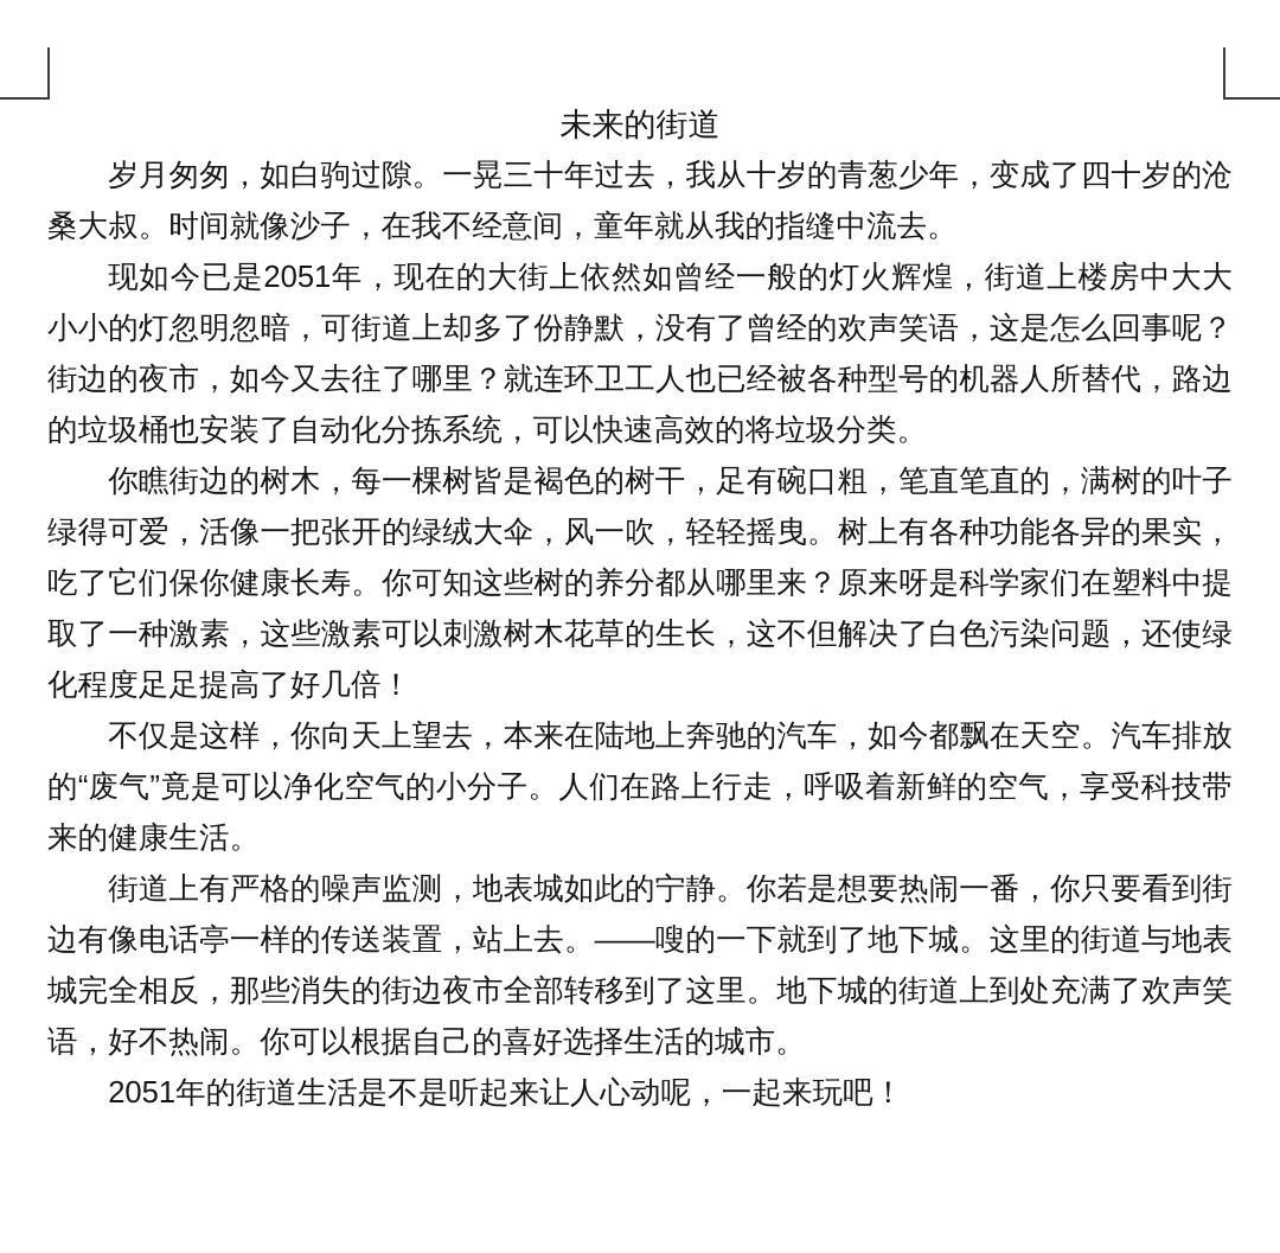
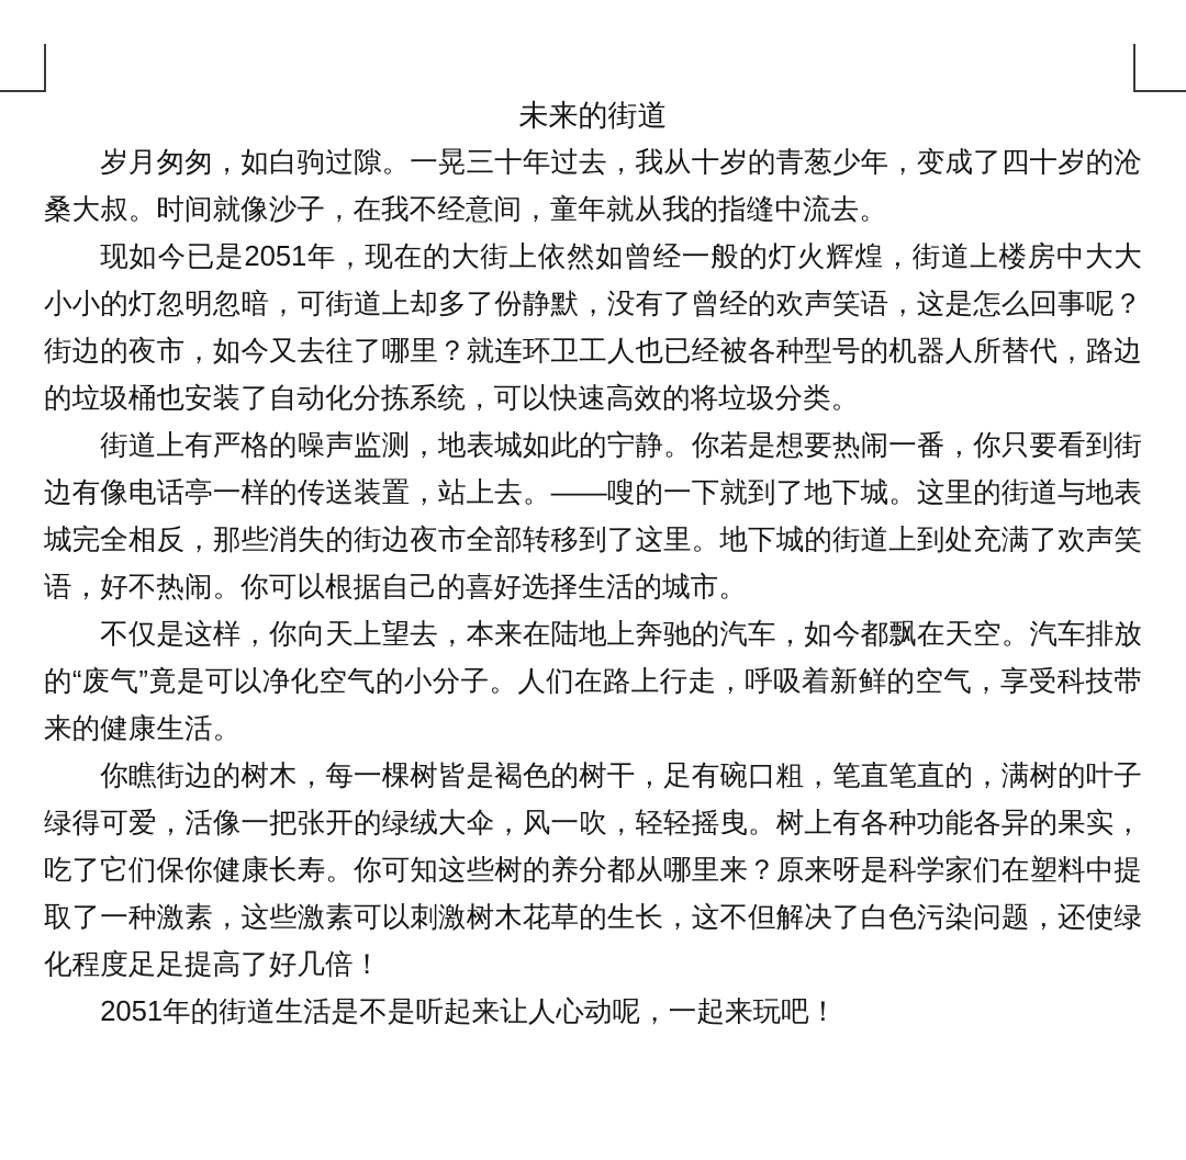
  未来的街道
  岁月匆匆，如白驹过隙。一晃三十年过去，我从十岁的青葱少年，变成了四十岁的沧桑大叔。时间就像沙子，在我不经意间，童年就从我的指缝中流去。
  现如今已是2051年，现在的大街上依然如曾经一般的灯火辉煌，街道上楼房中大大小小的灯忽明忽暗，可街道上却多了份静默，没有了曾经的欢声笑语，这是怎么回事呢？街边的夜市，如今又去往了哪里？就连环卫工人也已经被各种型号的机器人所替代，路边的垃圾桶也安装了自动化分拣系统，可以快速高效的将垃圾分类。
- 你瞧街边的树木，每一棵树皆是褐色的树干，足有碗口粗，笔直笔直的，满树的叶子绿得可爱，活像一把张开的绿绒大伞，风一吹，轻轻摇曳。树上有各种功能各异的果实，吃了它们保你健康长寿。你可知这些树的养分都从哪里来？原来呀是科学家们在塑料中提取了一种激素，这些激素可以刺激树木花草的生长，这不但解决了白色污染问题，还使绿化程度足足提高了好几倍！
+ 街道上有严格的噪声监测，地表城如此的宁静。你若是想要热闹一番，你只要看到街边有像电话亭一样的传送装置，站上去。——嗖的一下就到了地下城。这里的街道与地表城完全相反，那些消失的街边夜市全部转移到了这里。地下城的街道上到处充满了欢声笑语，好不热闹。你可以根据自己的喜好选择生活的城市。
  不仅是这样，你向天上望去，本来在陆地上奔驰的汽车，如今都飘在天空。汽车排放的“废气”竟是可以净化空气的小分子。人们在路上行走，呼吸着新鲜的空气，享受科技带来的健康生活。
- 街道上有严格的噪声监测，地表城如此的宁静。你若是想要热闹一番，你只要看到街边有像电话亭一样的传送装置，站上去。——嗖的一下就到了地下城。这里的街道与地表城完全相反，那些消失的街边夜市全部转移到了这里。地下城的街道上到处充满了欢声笑语，好不热闹。你可以根据自己的喜好选择生活的城市。
+ 你瞧街边的树木，每一棵树皆是褐色的树干，足有碗口粗，笔直笔直的，满树的叶子绿得可爱，活像一把张开的绿绒大伞，风一吹，轻轻摇曳。树上有各种功能各异的果实，吃了它们保你健康长寿。你可知这些树的养分都从哪里来？原来呀是科学家们在塑料中提取了一种激素，这些激素可以刺激树木花草的生长，这不但解决了白色污染问题，还使绿化程度足足提高了好几倍！
  2051年的街道生活是不是听起来让人心动呢，一起来玩吧！
